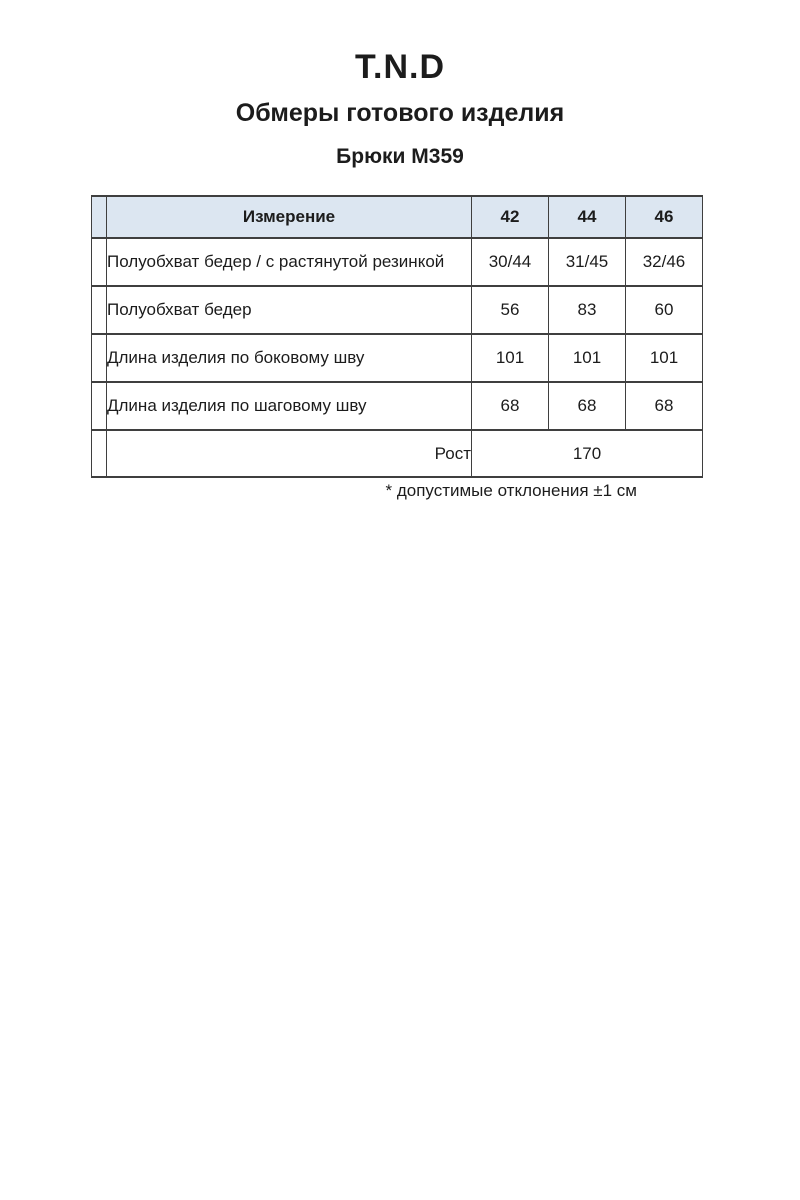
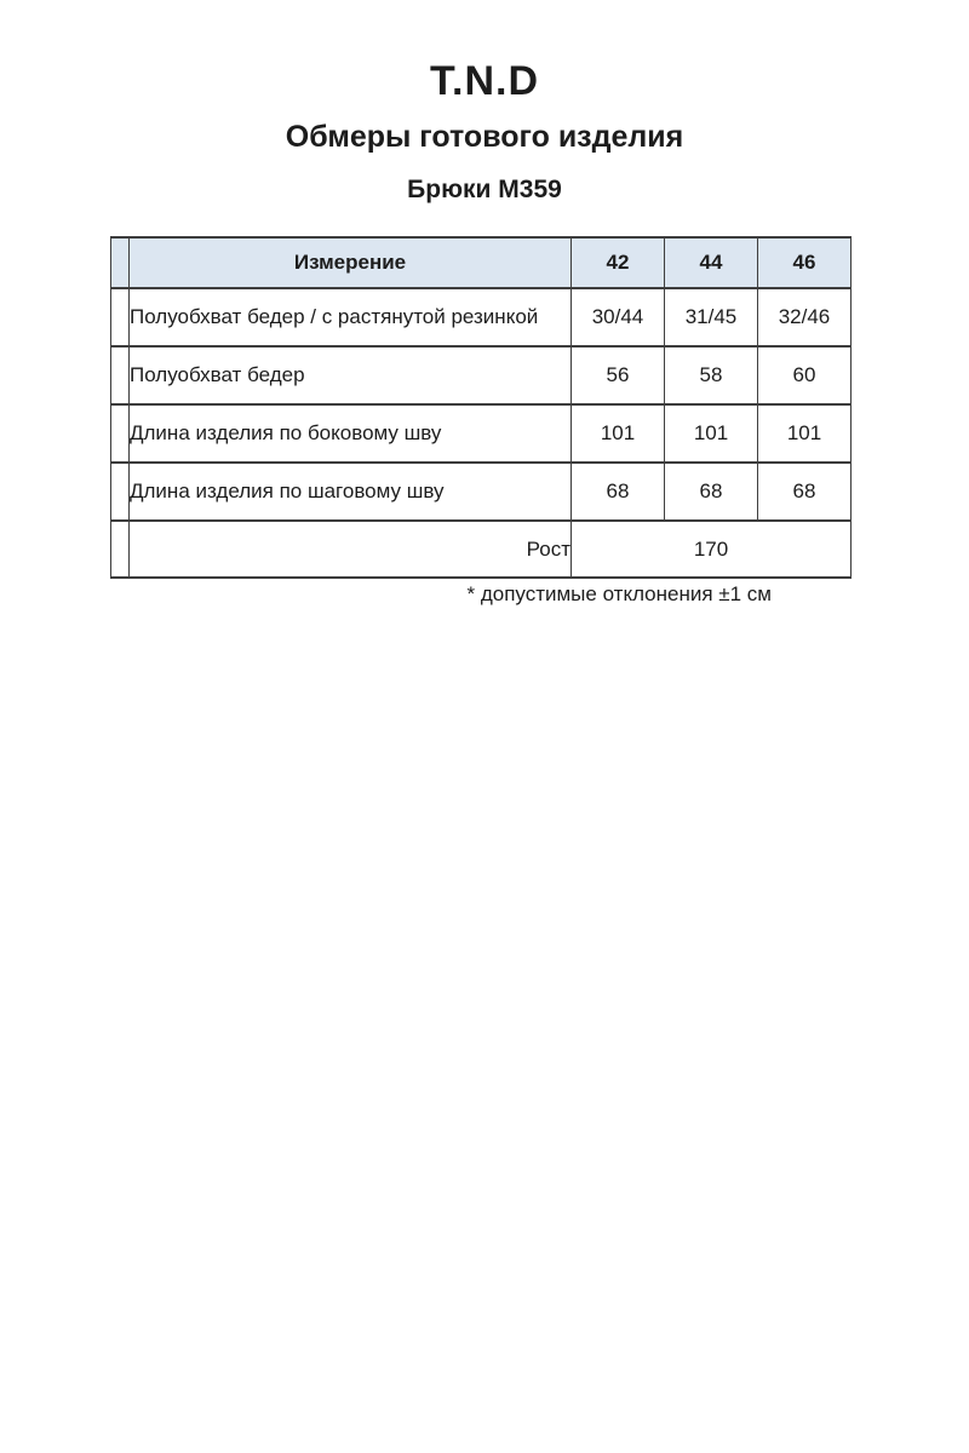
  T.N.D
  Обмеры готового изделия
  Брюки М359
  	Измерение	42	44	46
  	Полуобхват бедер / с растянутой резинкой	30/44	31/45	32/46
- 	Полуобхват бедер	56	83	60
+ 	Полуобхват бедер	56	58	60
  	Длина изделия по боковому шву	101	101	101
  	Длина изделия по шаговому шву	68	68	68
  	Рост	170
  * допустимые отклонения ±1 см
